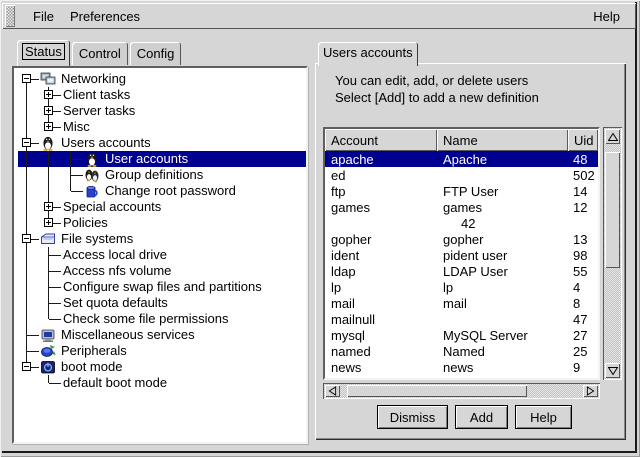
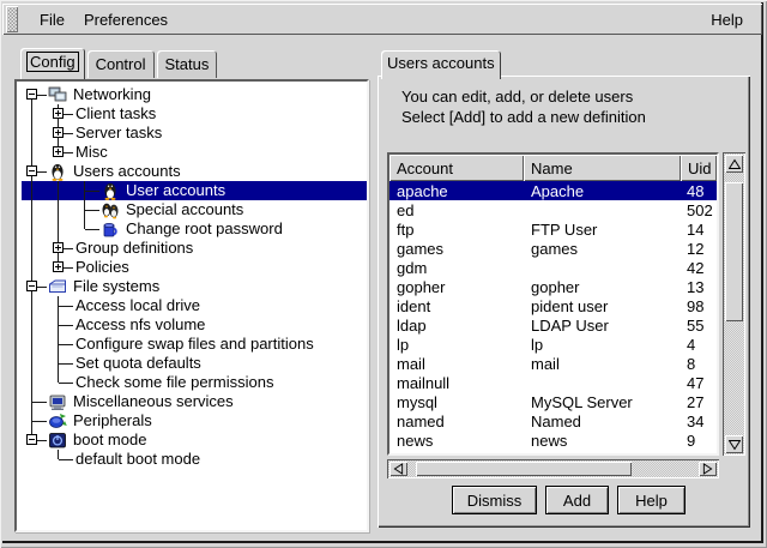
  File
  Preferences
  Help
- Status
+ Config
  Control
- Config
+ Status
  Users accounts
  Networking
  Client tasks
  Server tasks
  Misc
  Users accounts
  User accounts
- Group definitions
+ Special accounts
  Change root password
- Special accounts
+ Group definitions
  Policies
  File systems
  Access local drive
  Access nfs volume
  Configure swap files and partitions
  Set quota defaults
  Check some file permissions
  Miscellaneous services
  Peripherals
  boot mode
  default boot mode
  You can edit, add, or delete users
  Select [Add] to add a new definition
  Account
  Name
  Uid
  apache
  Apache
  48
  ed
  502
  ftp
  FTP User
  14
  games
  games
  12
+ gdm
  42
  gopher
  gopher
  13
  ident
  pident user
  98
  ldap
  LDAP User
  55
  lp
  lp
  4
  mail
  mail
  8
  mailnull
  47
  mysql
  MySQL Server
  27
  named
  Named
- 25
+ 34
  news
  news
  9
  Dismiss
  Add
  Help
